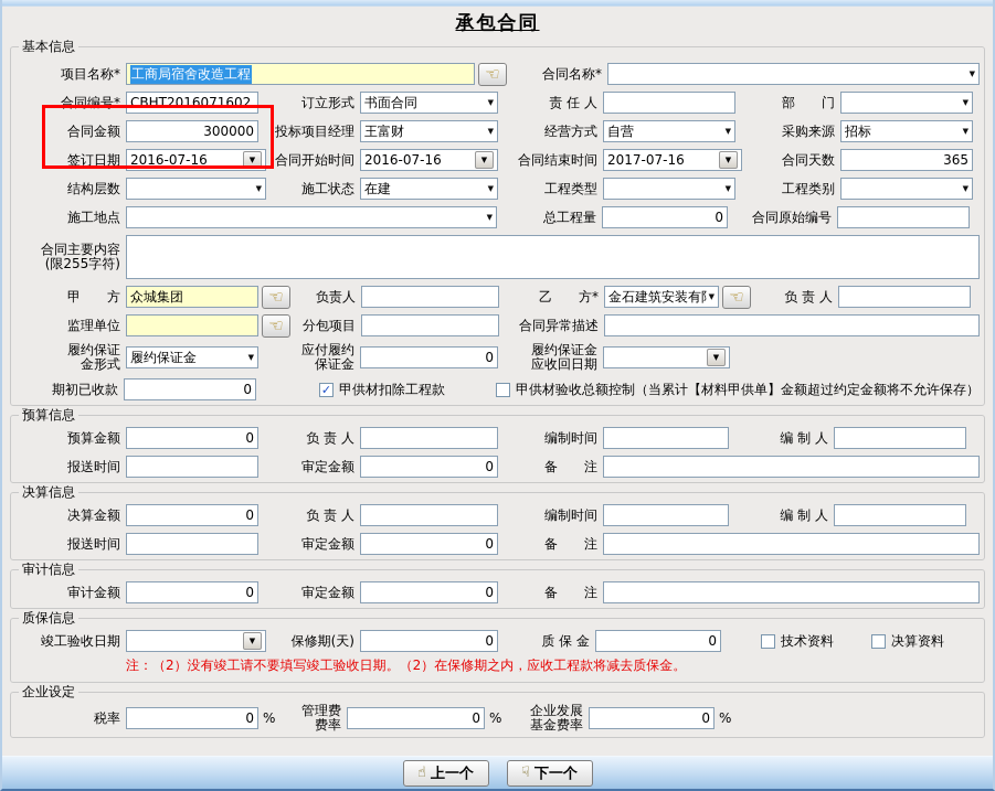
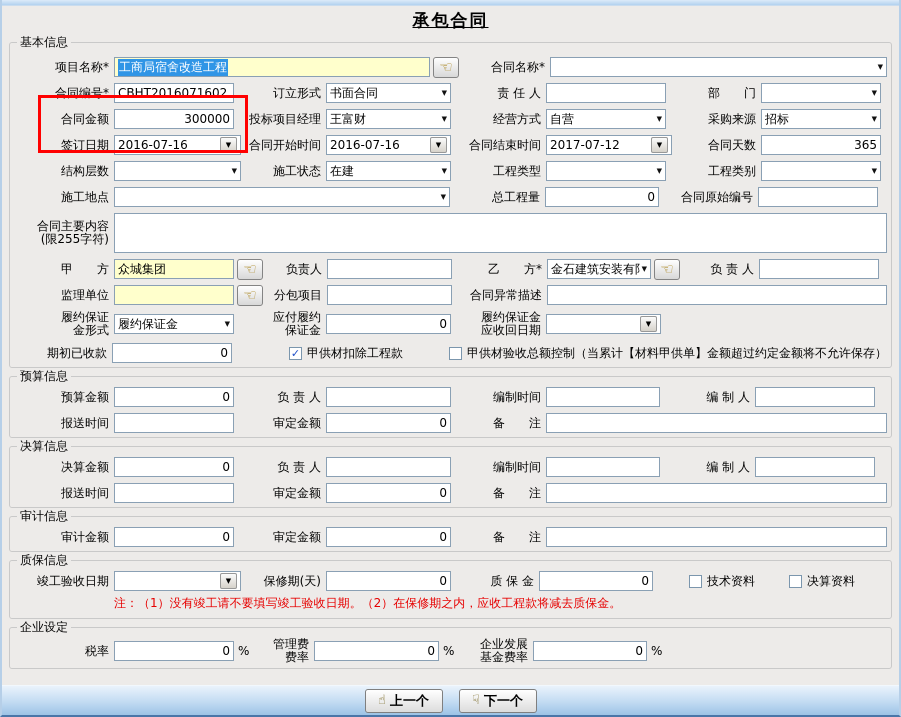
  承包合同
  基本信息
  项目名称*
  工商局宿舍改造工程
  ☜
  合同名称*
  ▼
  合同编号*
  CBHT2016071602
  订立形式
  书面合同
  ▼
  责 任 人
  部 门
  ▼
  合同金额
  300000
  投标项目经理
  王富财
  ▼
  经营方式
  自营
  ▼
  采购来源
  招标
  ▼
  签订日期
  2016-07-16
  ▼
  合同开始时间
  2016-07-16
  ▼
  合同结束时间
- 2017-07-16
+ 2017-07-12
  ▼
  合同天数
  365
  结构层数
  ▼
  施工状态
  在建
  ▼
  工程类型
  ▼
  工程类别
  ▼
  施工地点
  ▼
  总工程量
  0
  合同原始编号
  合同主要内容
  (限255字符)
  甲 方
  众城集团
  ☜
  负责人
  乙 方*
  金石建筑安装有
  ▼
  ☜
  负 责 人
  监理单位
  ☜
  分包项目
  合同异常描述
  履约保证
  金形式
  履约保证金
  ▼
  应付履约
  保证金
  0
  履约保证金
  应收回日期
  ▼
  期初已收款
  0
  ✓
  甲供材扣除工程款
  甲供材验收总额控制（当累计【材料甲供单】金额超过约定金额将不允许保存）
  预算信息
  预算金额
  0
  负 责 人
  编制时间
  编 制 人
  报送时间
  审定金额
  0
  备 注
  决算信息
  决算金额
  0
  负 责 人
  编制时间
  编 制 人
  报送时间
  审定金额
  0
  备 注
  审计信息
  审计金额
  0
  审定金额
  0
  备 注
  质保信息
  竣工验收日期
  ▼
  保修期(天)
  0
  质 保 金
  0
  技术资料
  决算资料
- 注：（2）没有竣工请不要填写竣工验收日期。（2）在保修期之内，应收工程款将减去质保金。
+ 注：（1）没有竣工请不要填写竣工验收日期。（2）在保修期之内，应收工程款将减去质保金。
  企业设定
  税率
  0
  %
  管理费
  费率
  0
  %
  企业发展
  基金费率
  0
  %
  ☝
  上一个
  ☟
  下一个
